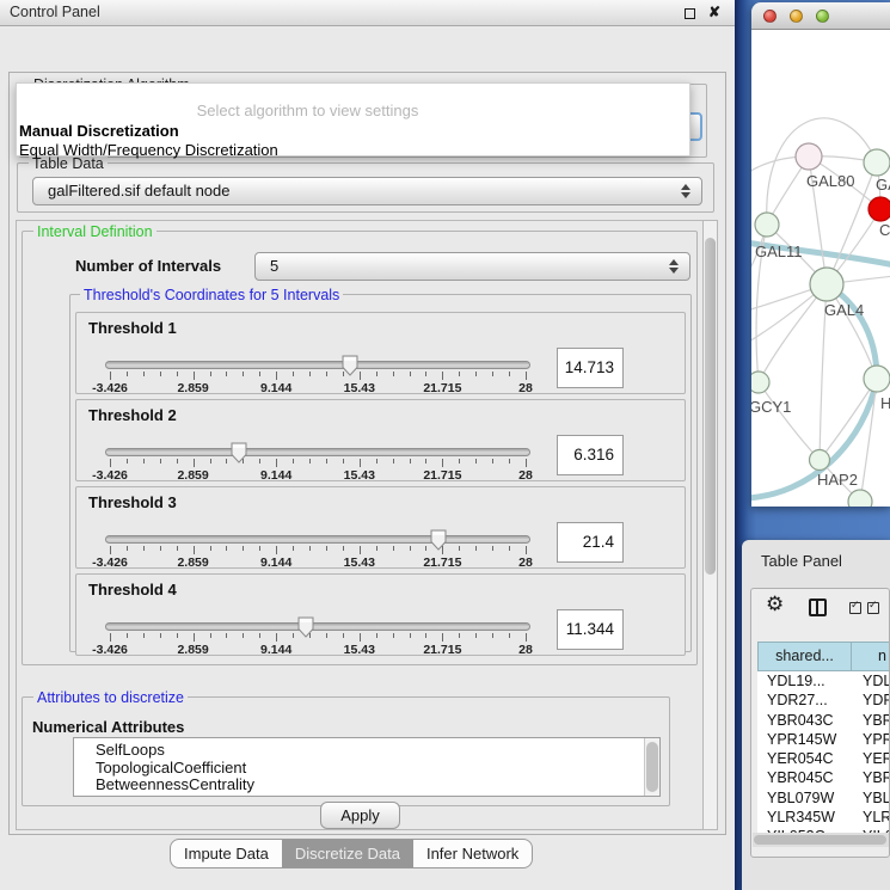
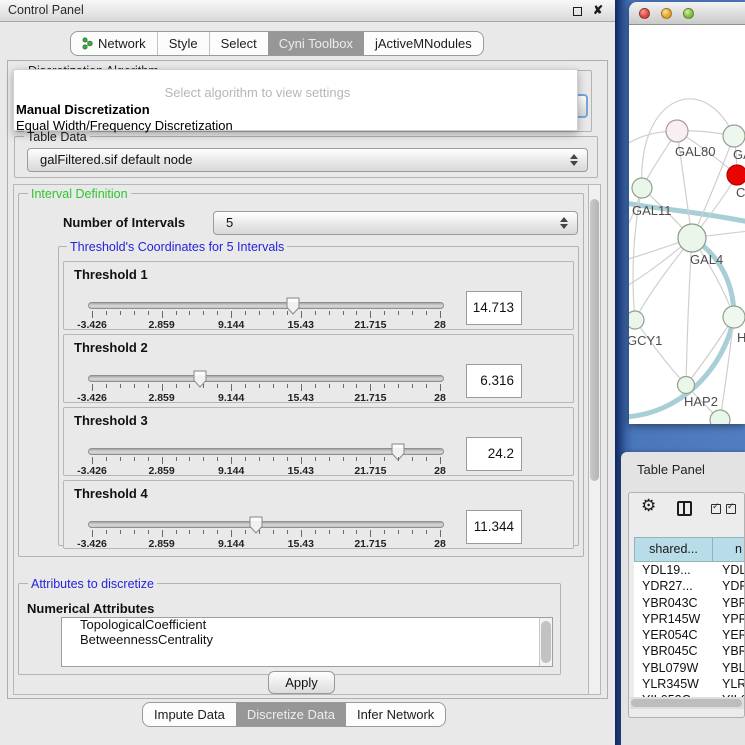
  Control Panel
  ✘
+ Network
+ Style
+ Select
+ Cyni Toolbox
+ jActiveMNodules
  Select algorithm to view settings
  Manual Discretization
  Equal Width/Frequency Discretization
  Table Data
  galFiltered.sif default node
  Interval Definition
  Number of Intervals
  5
  Threshold's Coordinates for 5 Intervals
  Threshold 1
  -3.426
  2.859
  9.144
  15.43
  21.715
  28
  14.713
  Threshold 2
  -3.426
  2.859
  9.144
  15.43
  21.715
  28
  6.316
  Threshold 3
  -3.426
  2.859
  9.144
  15.43
  21.715
  28
- 21.4
+ 24.2
  Threshold 4
  -3.426
  2.859
  9.144
  15.43
  21.715
  28
  11.344
  Attributes to discretize
  Numerical Attributes
- SelfLoops
  TopologicalCoefficient
  BetweennessCentrality
  Apply
  Impute Data
  Discretize Data
  Infer Network
  GAL80
  C
  GAL11
  GAL4
  GCY1
  H
  HAP2
  Table Panel
  ⚙
  shared...
  n
  YDL19...
  YDL
  YDR27...
  YDR
  YBR043C
  YBR
  YPR145W
  YPR
  YER054C
  YER
  YBR045C
  YBR
  YBL079W
  YBL
  YLR345W
  YLR
